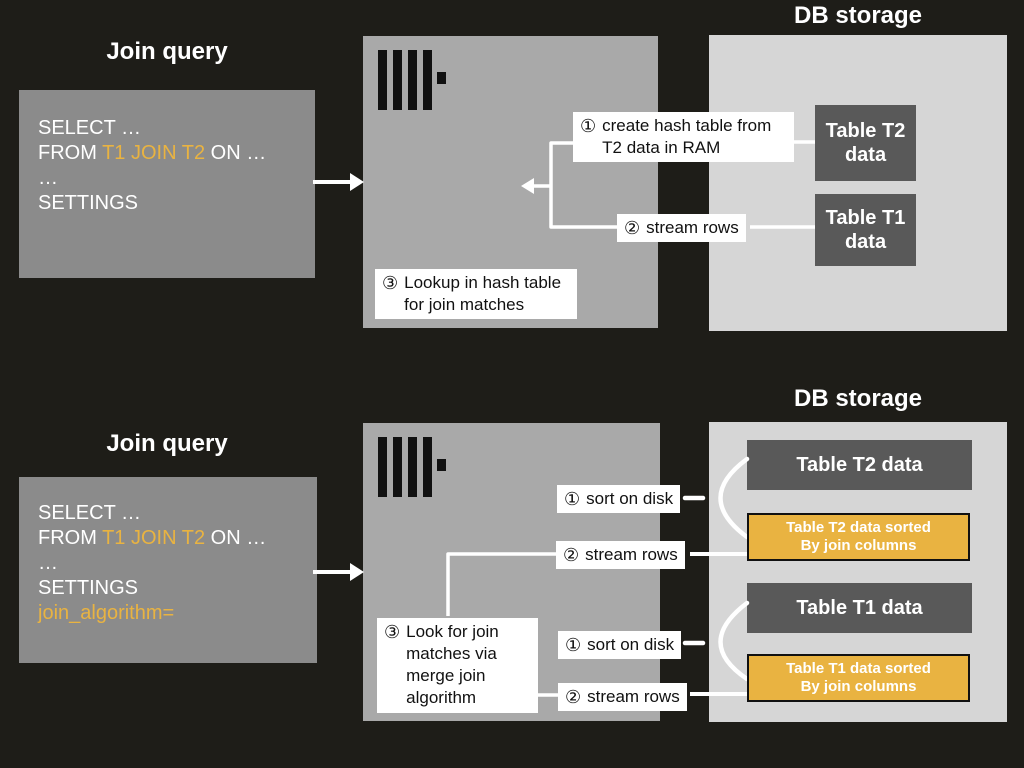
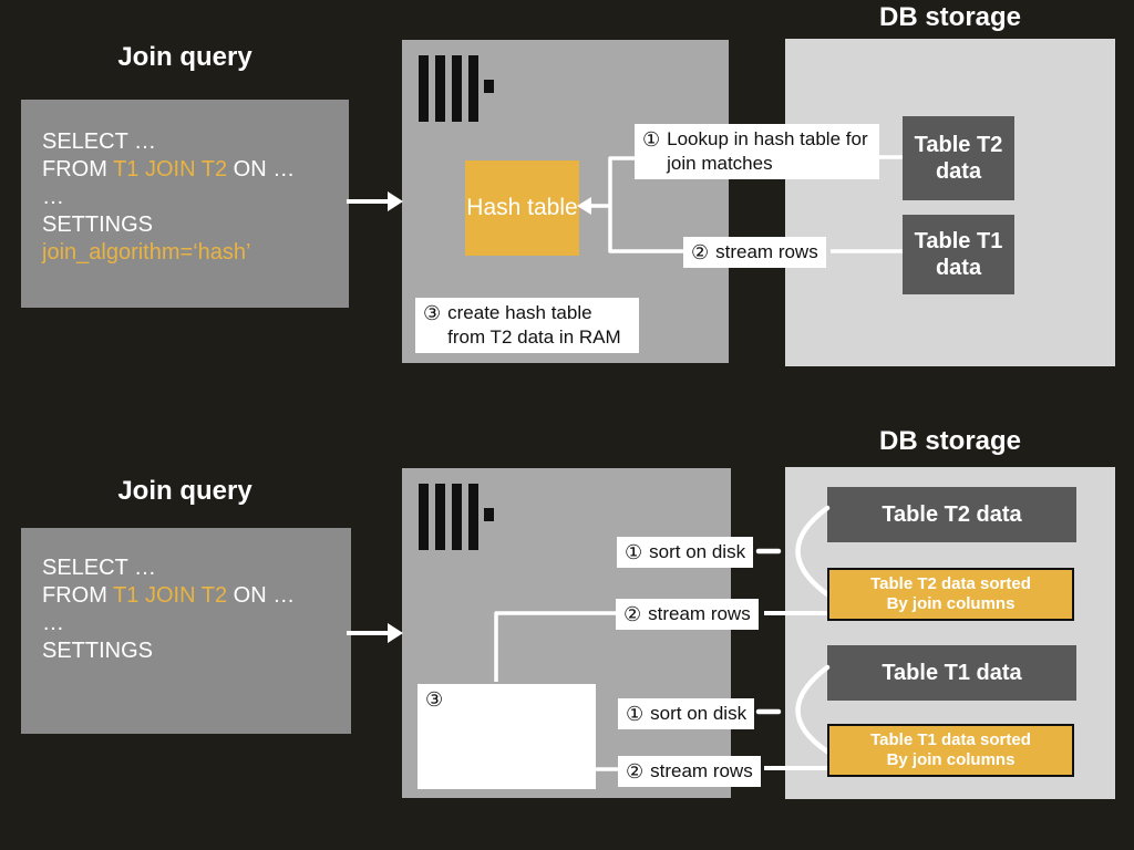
  Join query
  DB storage
  SELECT …
  FROM T1 JOIN T2 ON …
  …
  SETTINGS
+ join_algorithm=‘hash’
+ Hash table
  Table T2 data
  Table T1 data
  ①
- create hash table from T2 data in RAM
+ Lookup in hash table for join matches
  ②
  stream rows
  ③
- Lookup in hash table for join matches
+ create hash table from T2 data in RAM
  Join query
  DB storage
  SELECT …
  FROM T1 JOIN T2 ON …
  …
  SETTINGS
- join_algorithm=
  Table T2 data
  Table T2 data sorted
  By join columns
  Table T1 data
  Table T1 data sorted
  By join columns
  ①
  sort on disk
  ②
  stream rows
  ③
- Look for join matches via merge join algorithm
  ①
  sort on disk
  ②
  stream rows
